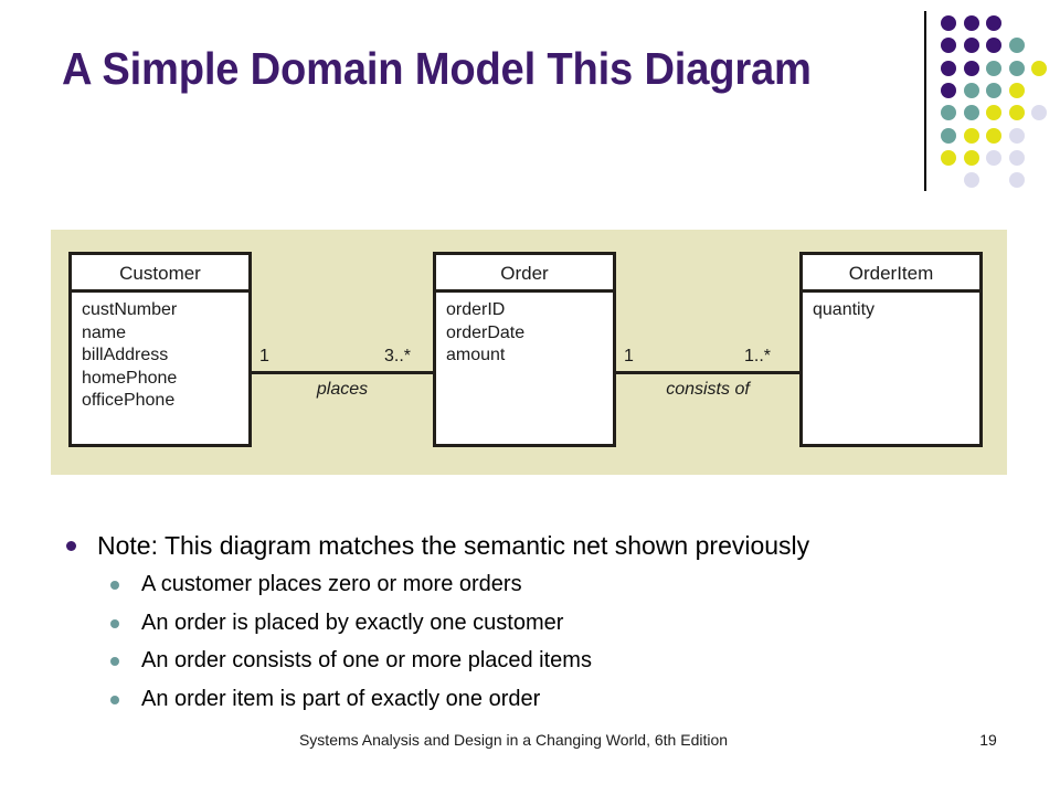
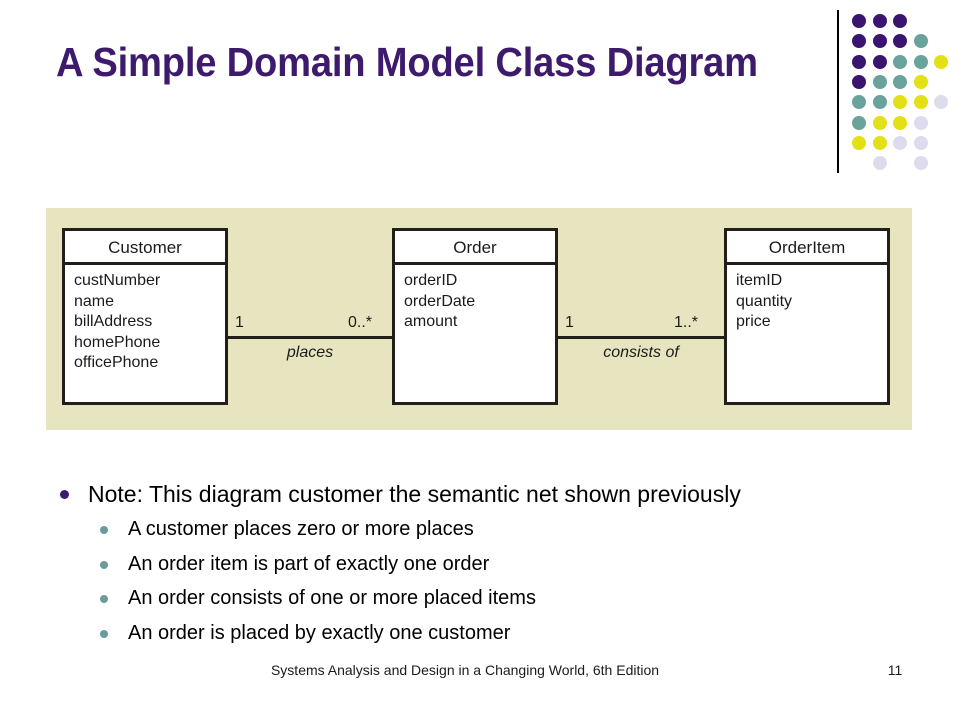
- A Simple Domain Model This Diagram
+ A Simple Domain Model Class Diagram
  Customer
  custNumber
  name
  billAddress
  homePhone
  officePhone
  Order
  orderID
  orderDate
  amount
  OrderItem
+ itemID
  quantity
+ price
  1
- 3..*
+ 0..*
  places
  1
  1..*
  consists of
- Note: This diagram matches the semantic net shown previously
+ Note: This diagram customer the semantic net shown previously
- A customer places zero or more orders
+ A customer places zero or more places
- An order is placed by exactly one customer
+ An order item is part of exactly one order
  An order consists of one or more placed items
- An order item is part of exactly one order
+ An order is placed by exactly one customer
  Systems Analysis and Design in a Changing World, 6th Edition
- 19
+ 11
